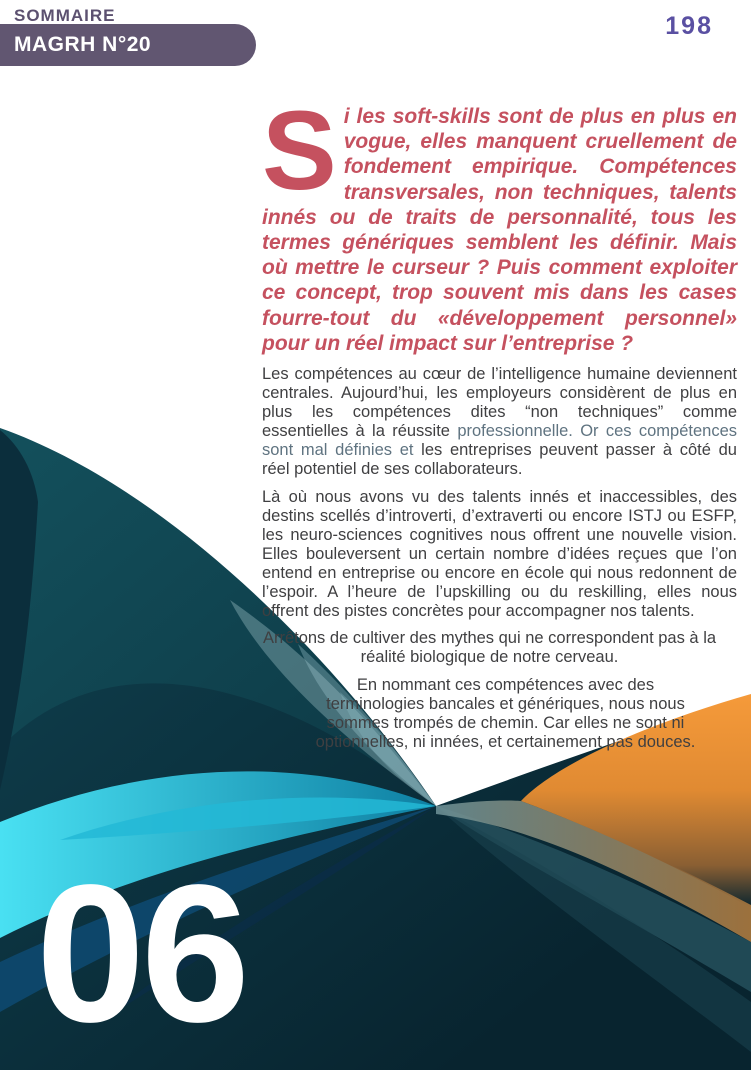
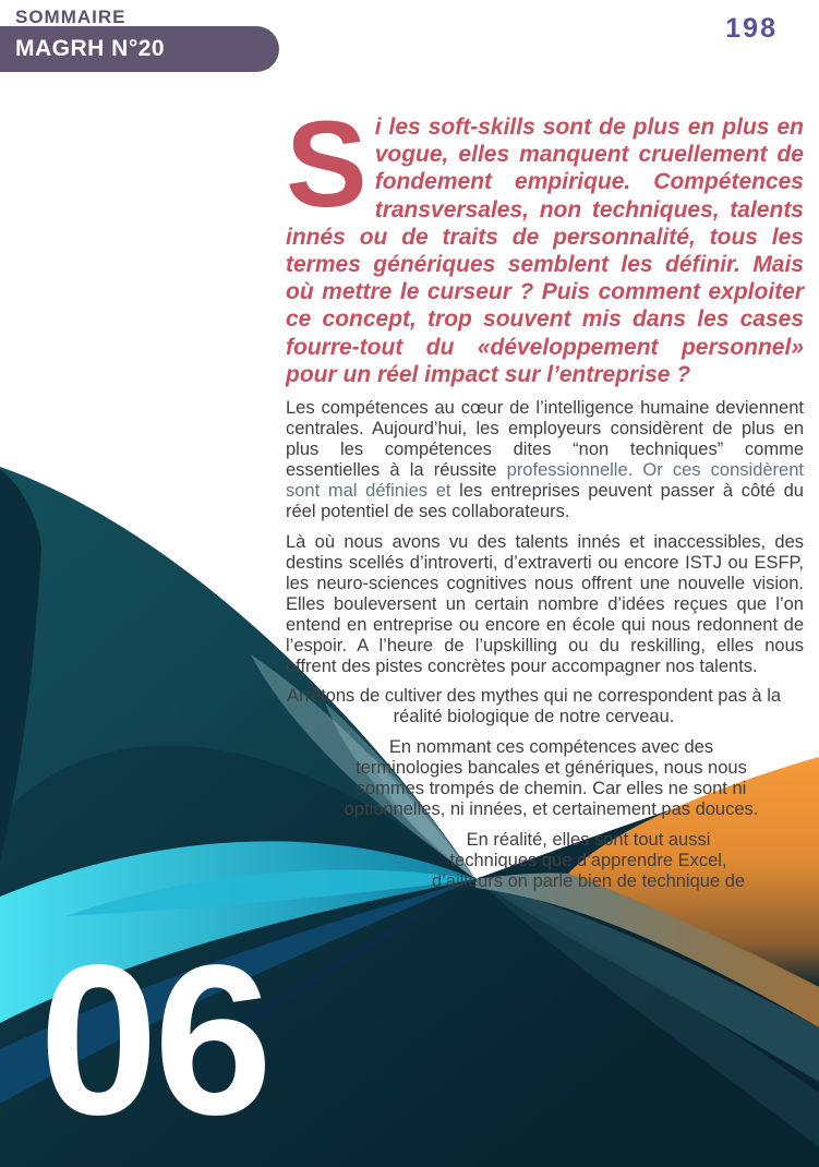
  SOMMAIRE
  MAGRH N°20
  198
  06
  S
  i les soft-skills sont de plus en plus en vogue, elles manquent cruellement de fondement empirique. Compétences transversales, non techniques, talents innés ou de traits de personnalité, tous les termes génériques semblent les définir. Mais où mettre le curseur ? Puis comment exploiter ce concept, trop souvent mis dans les cases fourre-tout du «développement personnel» pour un réel impact sur l’entreprise ?
- Les compétences au cœur de l’intelligence humaine deviennent centrales. Aujourd’hui, les employeurs considèrent de plus en plus les compétences dites “non techniques” comme essentielles à la réussite professionnelle. Or ces compétences sont mal définies et les entreprises peuvent passer à côté du réel potentiel de ses collaborateurs.
+ Les compétences au cœur de l’intelligence humaine deviennent centrales. Aujourd’hui, les employeurs considèrent de plus en plus les compétences dites “non techniques” comme essentielles à la réussite professionnelle. Or ces considèrent sont mal définies et les entreprises peuvent passer à côté du réel potentiel de ses collaborateurs.
  Là où nous avons vu des talents innés et inaccessibles, des destins scellés d’introverti, d’extraverti ou encore ISTJ ou ESFP, les neuro-sciences cognitives nous offrent une nouvelle vision. Elles bouleversent un certain nombre d’idées reçues que l’on entend en entreprise ou encore en école qui nous redonnent de l’espoir. A l’heure de l’upskilling ou du reskilling, elles nous offrent des pistes concrètes pour accompagner nos talents.
  Arrêtons de cultiver des mythes qui ne correspondent pas à la réalité biologique de notre cerveau.
  En nommant ces compétences avec des terminologies bancales et génériques, nous nous sommes trompés de chemin. Car elles ne sont ni optionnelles, ni innées, et certainement pas douces.
+ En réalité, elles sont tout aussi techniques que d’apprendre Excel, d’ailleurs on parle bien de technique de
